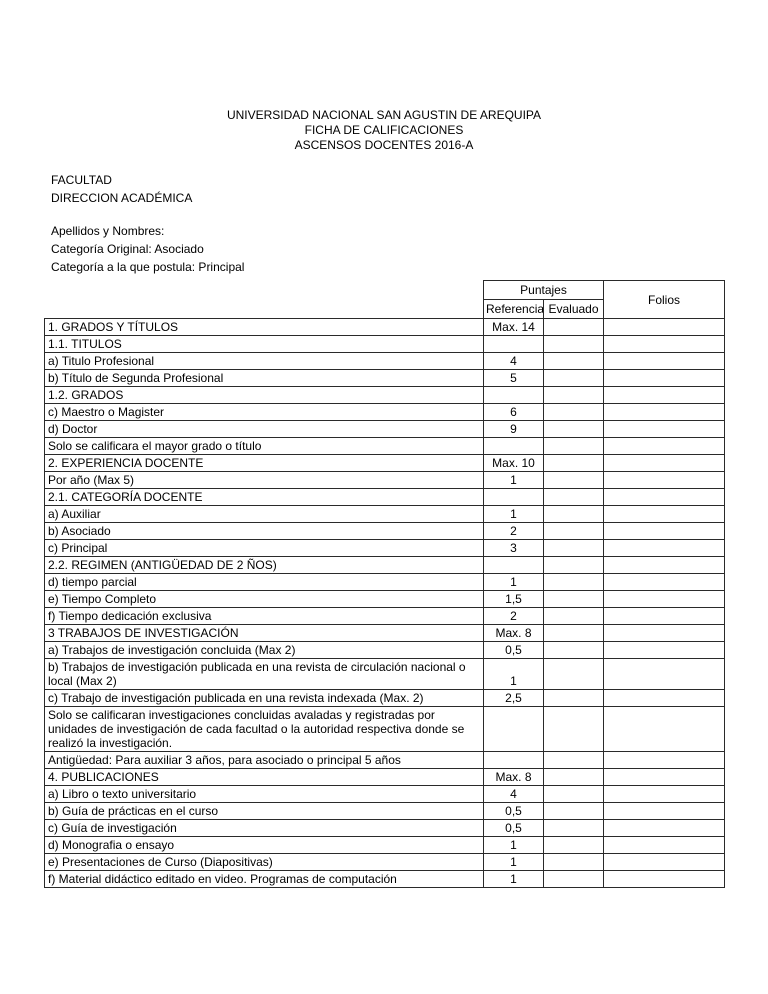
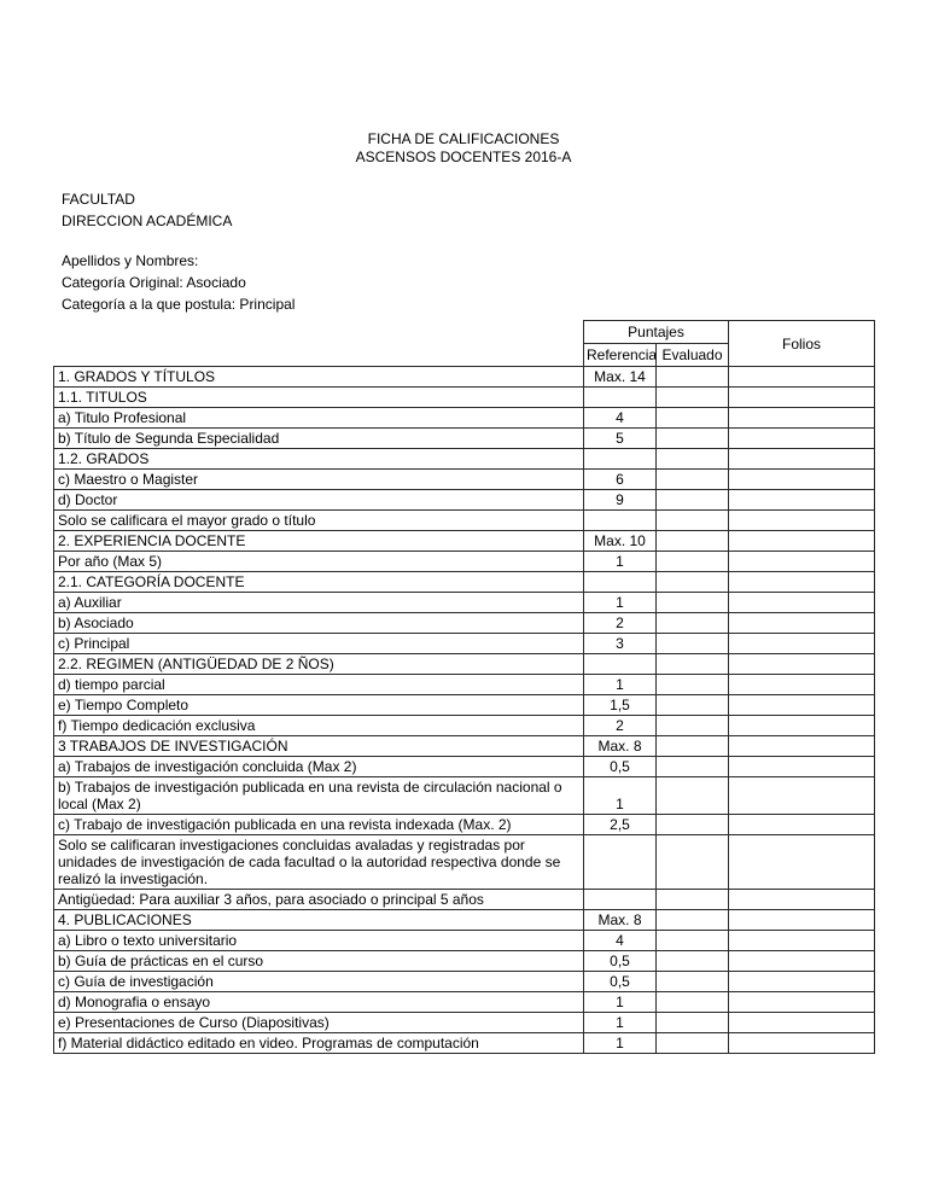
- UNIVERSIDAD NACIONAL SAN AGUSTIN DE AREQUIPA
  FICHA DE CALIFICACIONES
  ASCENSOS DOCENTES 2016-A
  FACULTAD
  DIRECCION ACADÉMICA
  Apellidos y Nombres:
  Categoría Original: Asociado
  Categoría a la que postula: Principal
  	Puntajes	Folios
  Referencia	Evaluado
  1. GRADOS Y TÍTULOS	Max. 14
  1.1. TITULOS
  a) Titulo Profesional	4
- b) Título de Segunda Profesional	5
+ b) Título de Segunda Especialidad	5
  1.2. GRADOS
  c) Maestro o Magister	6
  d) Doctor	9
  Solo se calificara el mayor grado o título
  2. EXPERIENCIA DOCENTE	Max. 10
  Por año (Max 5)	1
  2.1. CATEGORÍA DOCENTE
  a) Auxiliar	1
  b) Asociado	2
  c) Principal	3
  2.2. REGIMEN (ANTIGÜEDAD DE 2 ÑOS)
  d) tiempo parcial	1
  e) Tiempo Completo	1,5
  f) Tiempo dedicación exclusiva	2
  3 TRABAJOS DE INVESTIGACIÓN	Max. 8
  a) Trabajos de investigación concluida (Max 2)	0,5
  b) Trabajos de investigación publicada en una revista de circulación nacional o local (Max 2)	1
  c) Trabajo de investigación publicada en una revista indexada (Max. 2)	2,5
  Solo se calificaran investigaciones concluidas avaladas y registradas por unidades de investigación de cada facultad o la autoridad respectiva donde se realizó la investigación.
  Antigüedad: Para auxiliar 3 años, para asociado o principal 5 años
  4. PUBLICACIONES	Max. 8
  a) Libro o texto universitario	4
  b) Guía de prácticas en el curso	0,5
  c) Guía de investigación	0,5
  d) Monografia o ensayo	1
  e) Presentaciones de Curso (Diapositivas)	1
  f) Material didáctico editado en video. Programas de computación	1
